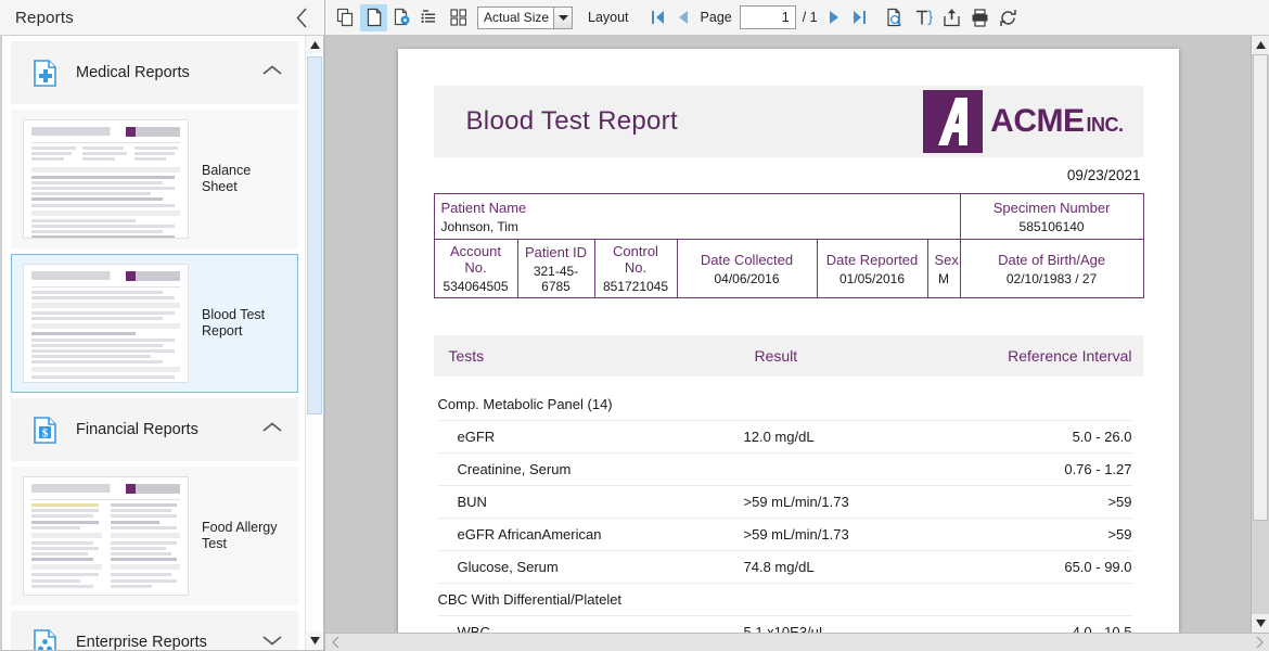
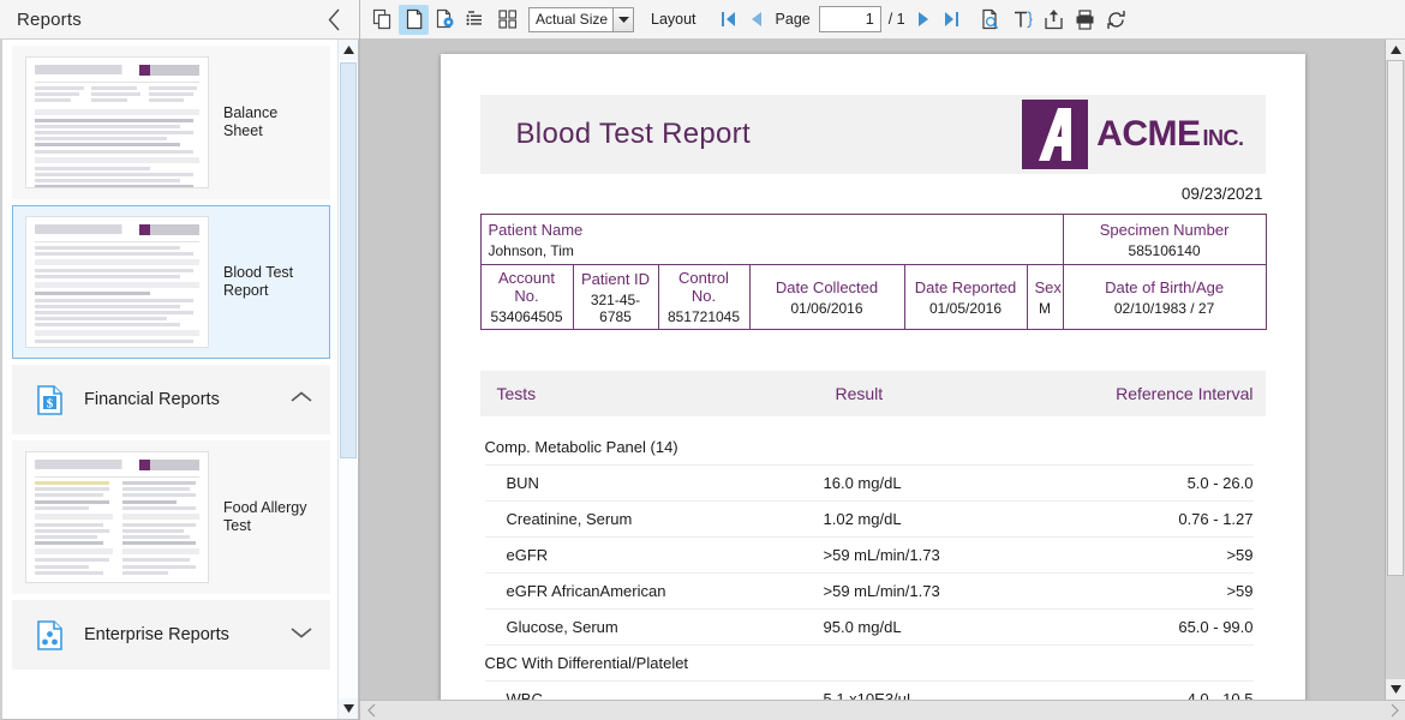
  Reports
- Medical Reports
  Balance Sheet
  Blood Test Report
  $
  Financial Reports
  Food Allergy Test
  Enterprise Reports
  Actual Size
  Layout
  Page
  1
  / 1
  Blood Test Report
  ACME
  INC.
  09/23/2021
  Patient Name Johnson, Tim	Specimen Number 585106140
- Account No. 534064505	Patient ID 321-45-6785	Control No. 851721045	Date Collected 04/06/2016	Date Reported 01/05/2016	Sex M	Date of Birth/Age 02/10/1983 / 27
+ Account No. 534064505	Patient ID 321-45-6785	Control No. 851721045	Date Collected 01/06/2016	Date Reported 01/05/2016	Sex M	Date of Birth/Age 02/10/1983 / 27
  Tests
  Result
  Reference Interval
  Comp. Metabolic Panel (14)
- eGFR
+ BUN
- 12.0 mg/dL
+ 16.0 mg/dL
  5.0 - 26.0
  Creatinine, Serum
+ 1.02 mg/dL
  0.76 - 1.27
- BUN
+ eGFR
  >59 mL/min/1.73
  >59
  eGFR AfricanAmerican
  >59 mL/min/1.73
  >59
  Glucose, Serum
- 74.8 mg/dL
+ 95.0 mg/dL
  65.0 - 99.0
  CBC With Differential/Platelet
  WBC
  5.1 x10E3/uL
  4.0 - 10.5
